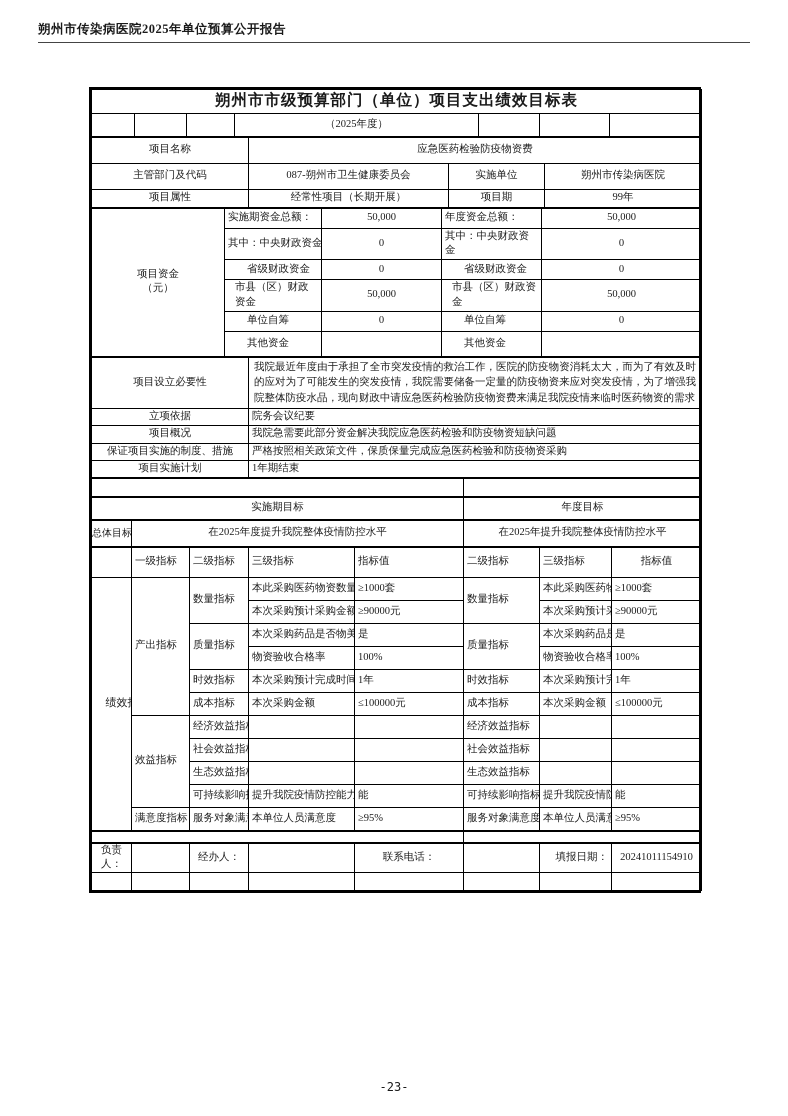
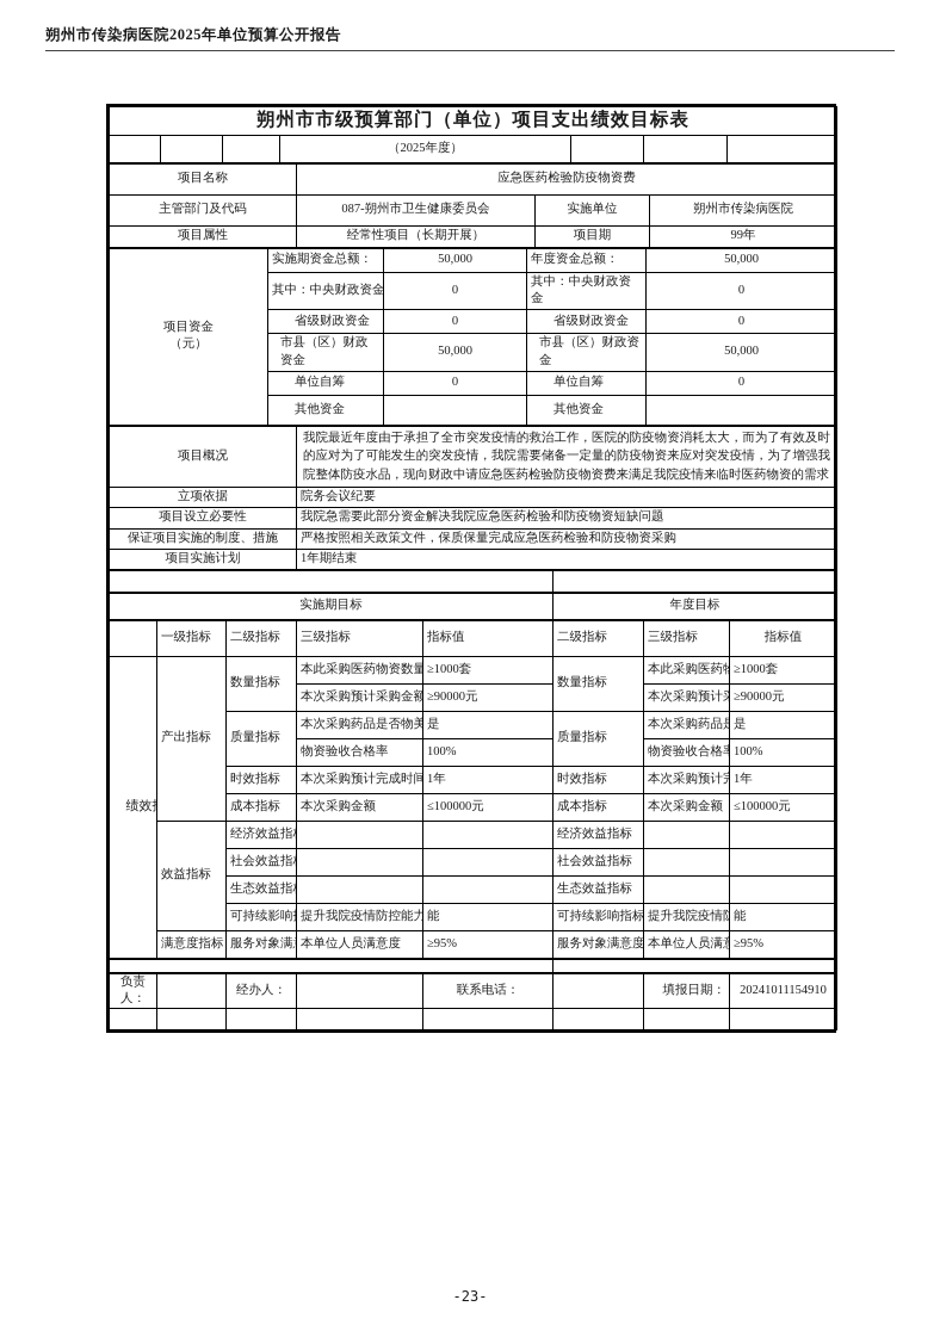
  朔州市传染病医院2025年单位预算公开报告
  朔州市市级预算部门（单位）项目支出绩效目标表
  			（2025年度）
  项目名称	应急医药检验防疫物资费
  主管部门及代码	087-朔州市卫生健康委员会	实施单位	朔州市传染病医院
  项目属性	经常性项目（长期开展）	项目期	99年
  项目资金 （元）	实施期资金总额：	50,000	年度资金总额：	50,000
  其中：中央财政资金	0	其中：中央财政资金	0
  省级财政资金	0	省级财政资金	0
  市县（区）财政资金	50,000	市县（区）财政资金	50,000
  单位自筹	0	单位自筹	0
  其他资金		其他资金
- 项目设立必要性	我院最近年度由于承担了全市突发疫情的救治工作，医院的防疫物资消耗太大，而为了有效及时的应对为了可能发生的突发疫情，我院需要储备一定量的防疫物资来应对突发疫情，为了增强我院整体防疫水品，现向财政中请应急医药检验防疫物资费来满足我院疫情来临时医药物资的需求
+ 项目概况	我院最近年度由于承担了全市突发疫情的救治工作，医院的防疫物资消耗太大，而为了有效及时的应对为了可能发生的突发疫情，我院需要储备一定量的防疫物资来应对突发疫情，为了增强我院整体防疫水品，现向财政中请应急医药检验防疫物资费来满足我院疫情来临时医药物资的需求
  立项依据	院务会议纪要
- 项目概况	我院急需要此部分资金解决我院应急医药检验和防疫物资短缺问题
+ 项目设立必要性	我院急需要此部分资金解决我院应急医药检验和防疫物资短缺问题
  保证项目实施的制度、措施	严格按照相关政策文件，保质保量完成应急医药检验和防疫物资采购
  项目实施计划	1年期结束
  实施期目标	年度目标
- 总体目标	在2025年度提升我院整体疫情防控水平	在2025年提升我院整体疫情防控水平
  	一级指标	二级指标	三级指标	指标值	二级指标	三级指标	指标值
  绩效	产出指标	数量指标	本此采购医药物资数量	≥1000套	数量指标	本此采购医药物	≥1000套
  本次采购预计采购金额	≥90000元	本次采购预计采	≥90000元
  质量指标	本次采购药品是否物美	是	质量指标	本次采购药品是	是
  物资验收合格率	100%	物资验收合格率	100%
  时效指标	本次采购预计完成时间	1年	时效指标	本次采购预计完	1年
  成本指标	本次采购金额	≤100000元	成本指标	本次采购金额	≤100000元
  效益指标	经济效益指			经济效益指标
  社会效益指			社会效益指标
  生态效益指			生态效益指标
  可持续影响	提升我院疫情防控能力	能	可持续影响指标	提升我院疫情防	能
  满意度指标	服务对象满	本单位人员满意度	≥95%	服务对象满意度	本单位人员满意	≥95%
  负责人：		经办人：		联系电话：		填报日期：	20241011154910
  -23-
